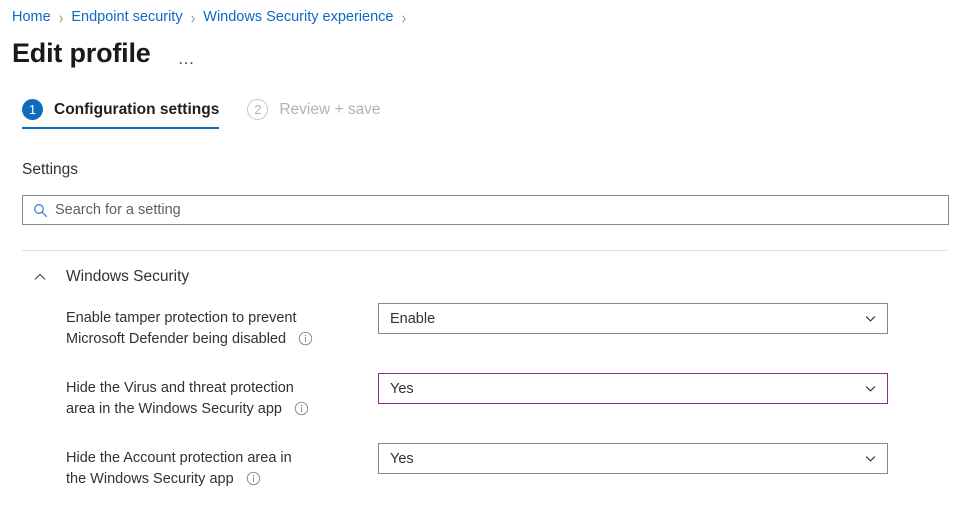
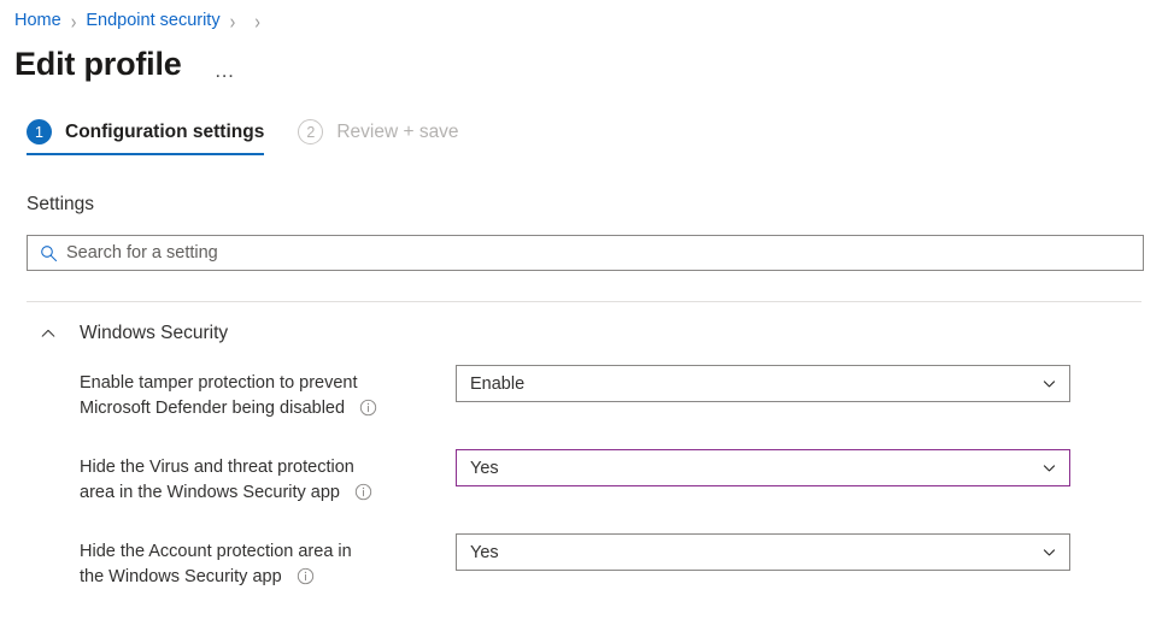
  Home
  ›
  Endpoint security
  ›
- Windows Security experience
  ›
  Edit profile
  …
  1
  Configuration settings
  2
  Review + save
  Settings
  Search for a setting
  Windows Security
  Enable tamper protection to prevent
  Microsoft Defender being disabled
  Enable
  Hide the Virus and threat protection
  area in the Windows Security app
  Yes
  Hide the Account protection area in
  the Windows Security app
  Yes
